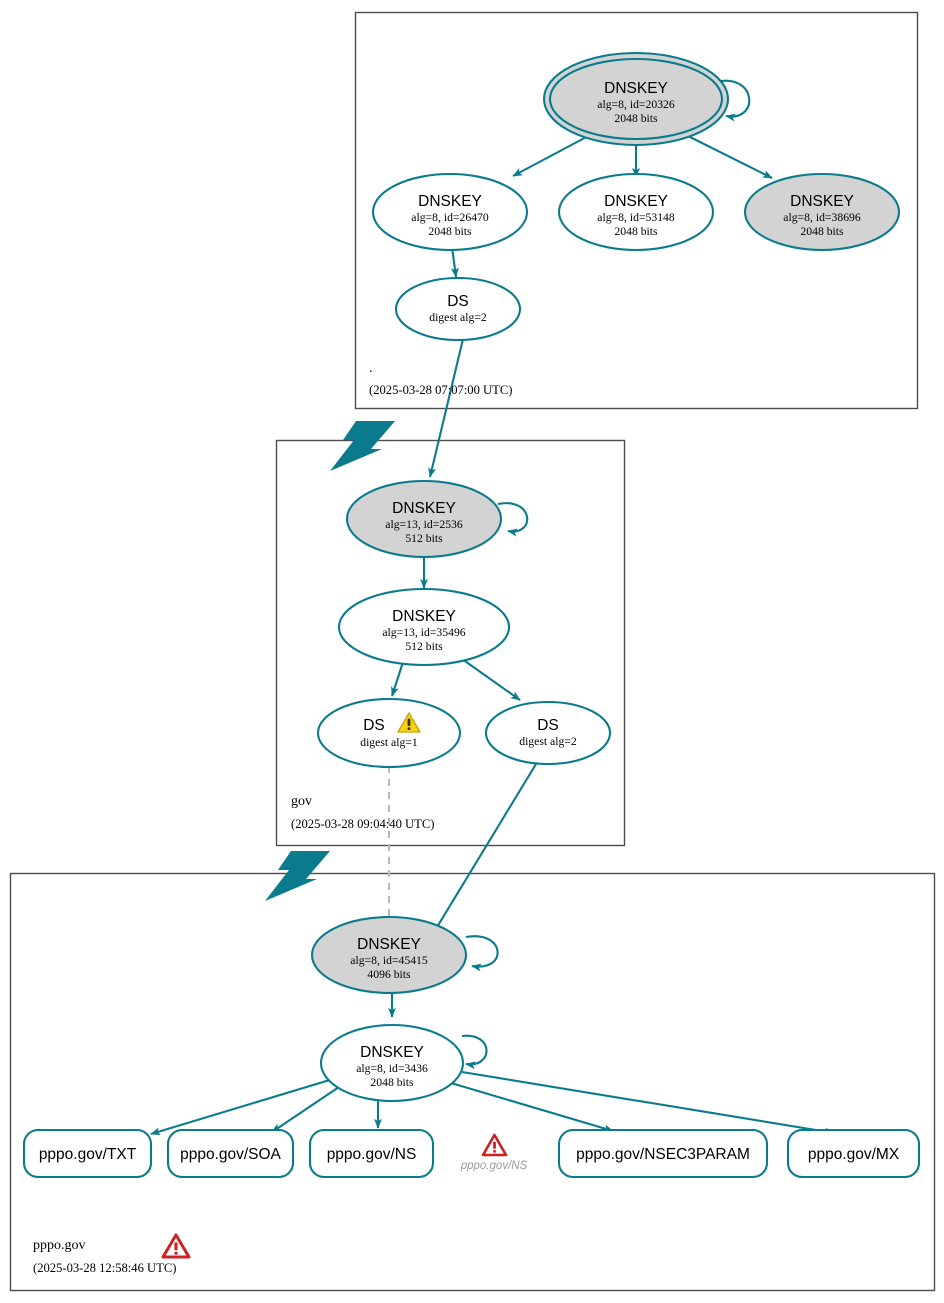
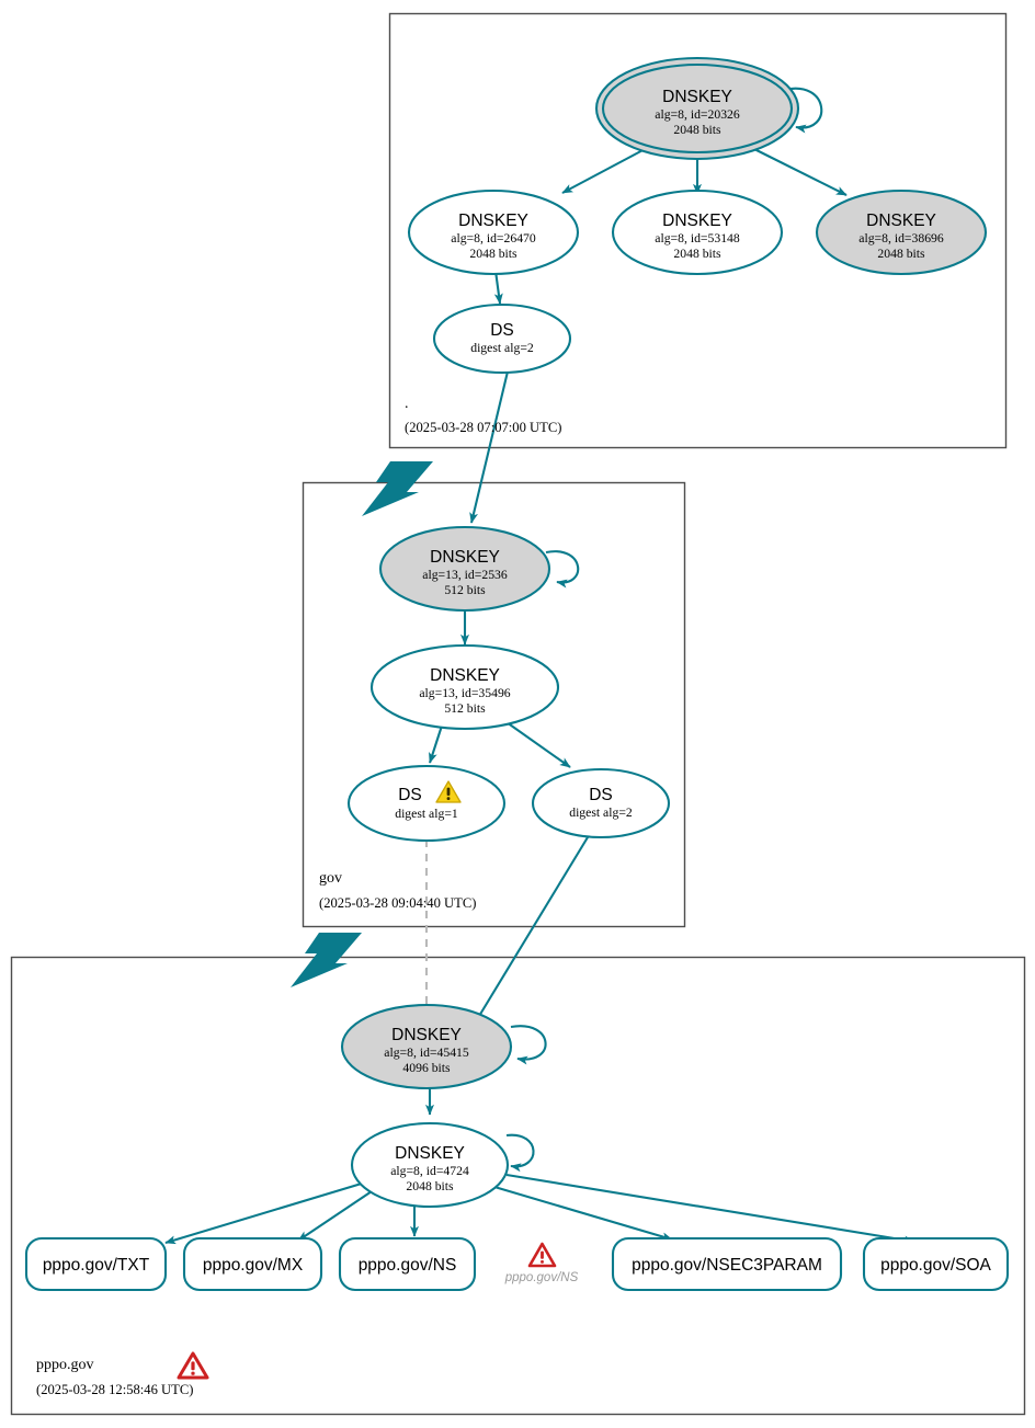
  DNSKEY
  alg=8, id=20326
  2048 bits
  DNSKEY
  alg=8, id=26470
  2048 bits
  DNSKEY
  alg=8, id=53148
  2048 bits
  DNSKEY
  alg=8, id=38696
  2048 bits
  DS
  digest alg=2
  .
  (2025-03-28 07:07:00 UTC)
  DNSKEY
  alg=13, id=2536
  512 bits
  DNSKEY
  alg=13, id=35496
  512 bits
  DS
  digest alg=1
  DS
  digest alg=2
  gov
  (2025-03-28 09:04:40 UTC)
  DNSKEY
  alg=8, id=45415
  4096 bits
  DNSKEY
- alg=8, id=3436
+ alg=8, id=4724
  2048 bits
  pppo.gov/TXT
- pppo.gov/SOA
+ pppo.gov/MX
  pppo.gov/NS
  pppo.gov/NSEC3PARAM
- pppo.gov/MX
+ pppo.gov/SOA
  pppo.gov/NS
  pppo.gov
  (2025-03-28 12:58:46 UTC)
